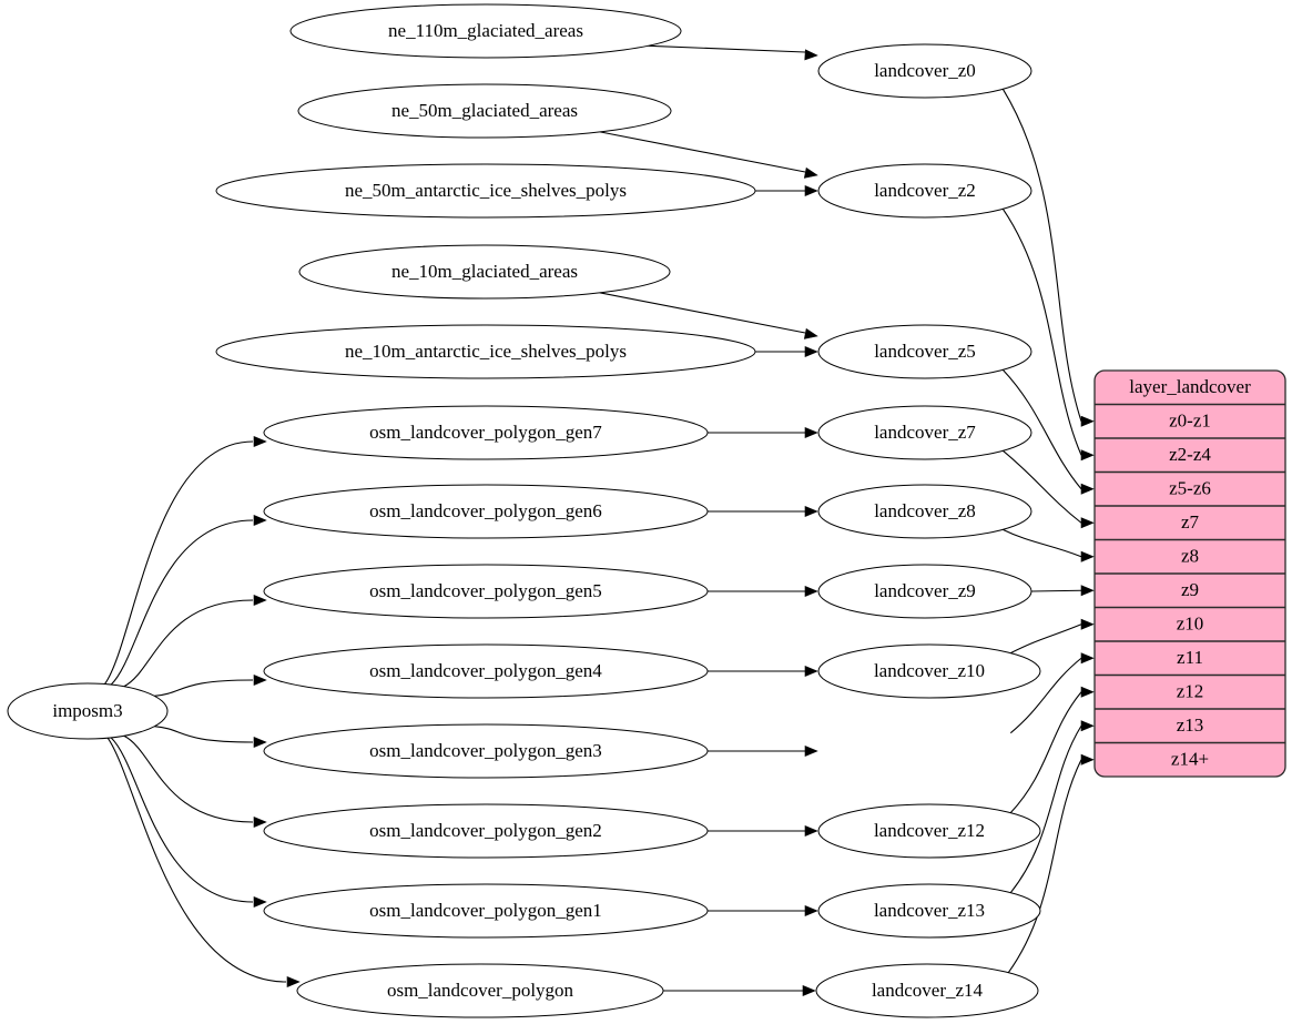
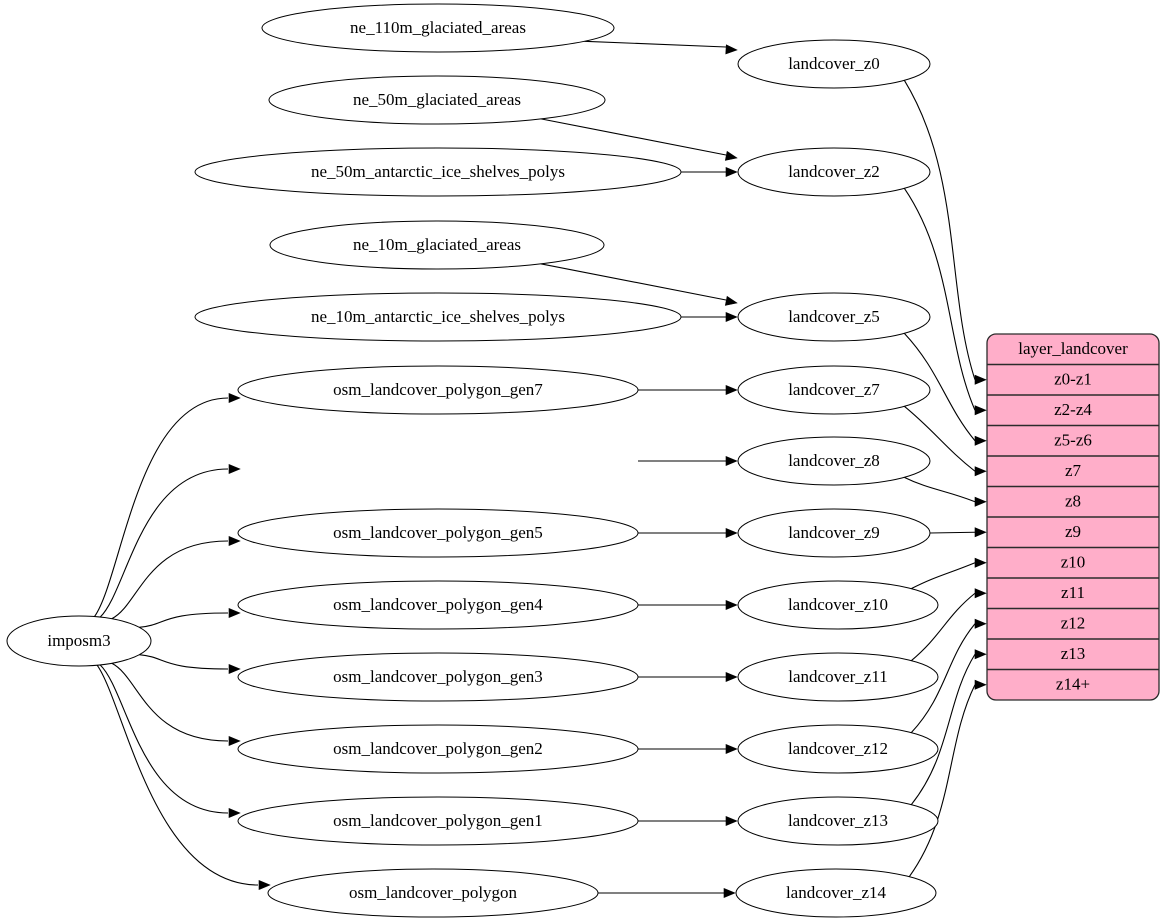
  imposm3
  ne_110m_glaciated_areas
  ne_50m_glaciated_areas
  ne_50m_antarctic_ice_shelves_polys
  ne_10m_glaciated_areas
  ne_10m_antarctic_ice_shelves_polys
  osm_landcover_polygon_gen7
- osm_landcover_polygon_gen6
  osm_landcover_polygon_gen5
  osm_landcover_polygon_gen4
  osm_landcover_polygon_gen3
  osm_landcover_polygon_gen2
  osm_landcover_polygon_gen1
  osm_landcover_polygon
  landcover_z0
  landcover_z2
  landcover_z5
  landcover_z7
  landcover_z8
  landcover_z9
  landcover_z10
+ landcover_z11
  landcover_z12
  landcover_z13
  landcover_z14
  layer_landcover
  z0-z1
  z2-z4
  z5-z6
  z7
  z8
  z9
  z10
  z11
  z12
  z13
  z14+
